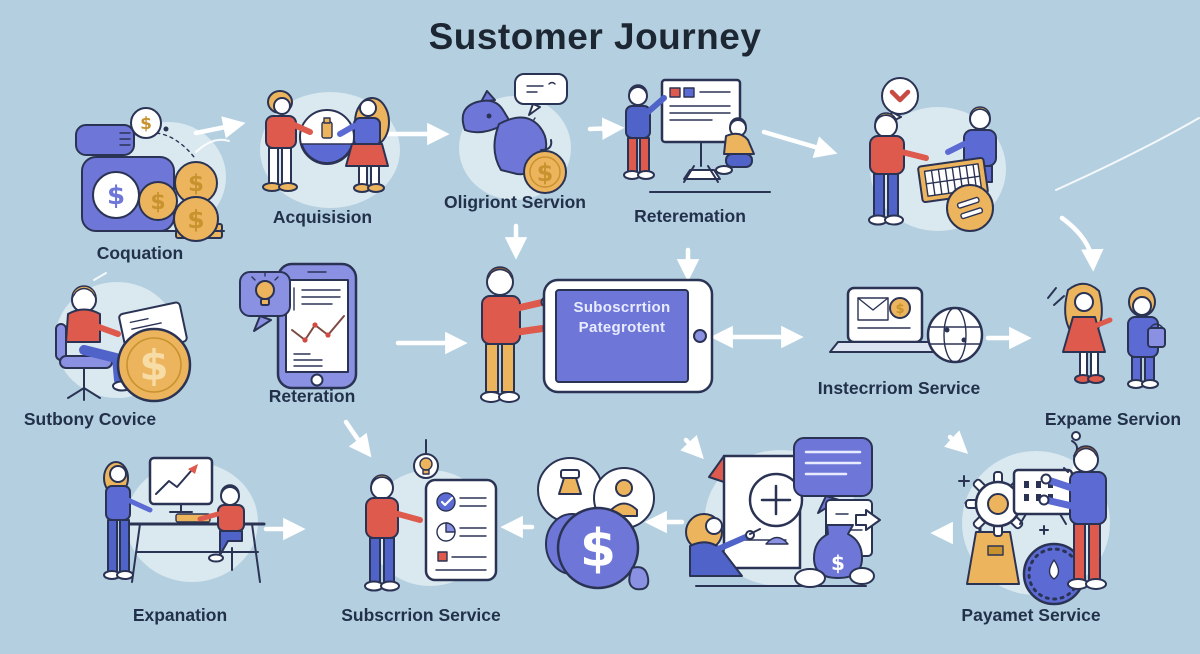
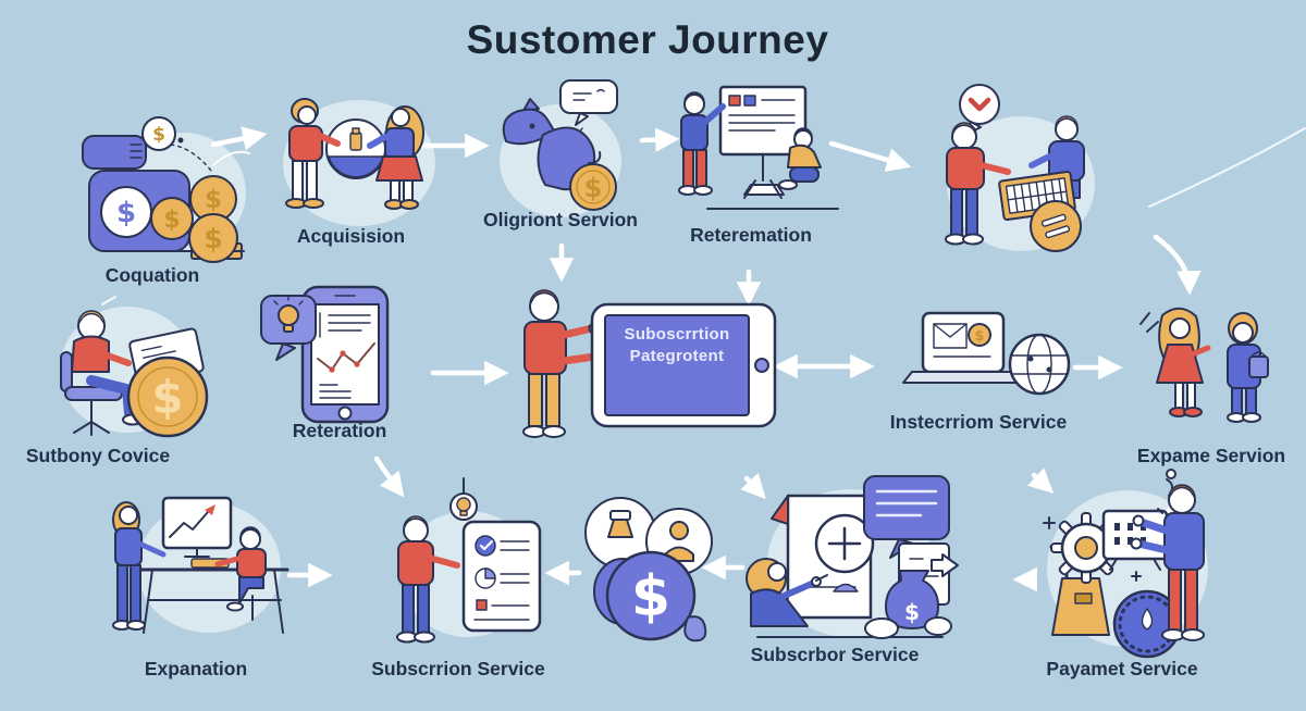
  Sustomer Journey
  $
  $
  $
  $
  $
  Coquation
  Acquisision
  $
  Oligriont Servion
  Reteremation
  $
  Sutbony Covice
  Reteration
  Suboscrrtion
  Pategrotent
  $
  Instecrriom Service
  Expame Servion
  Expanation
  Subscrrion Service
  $
  $
+ Subscrbor Service
  Payamet Service
